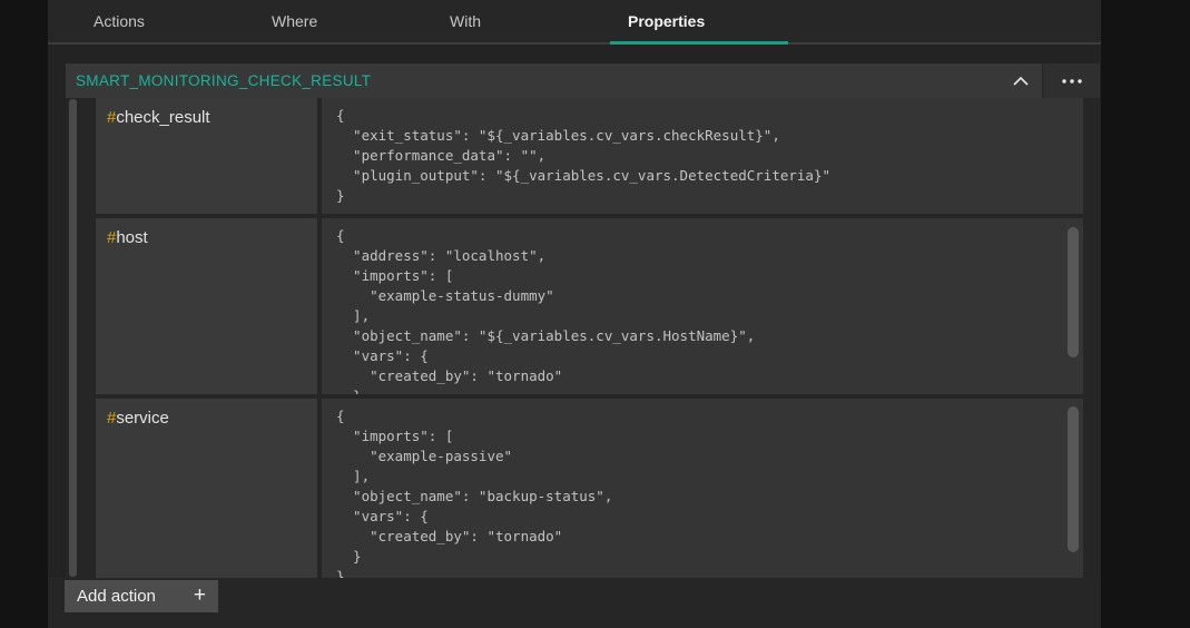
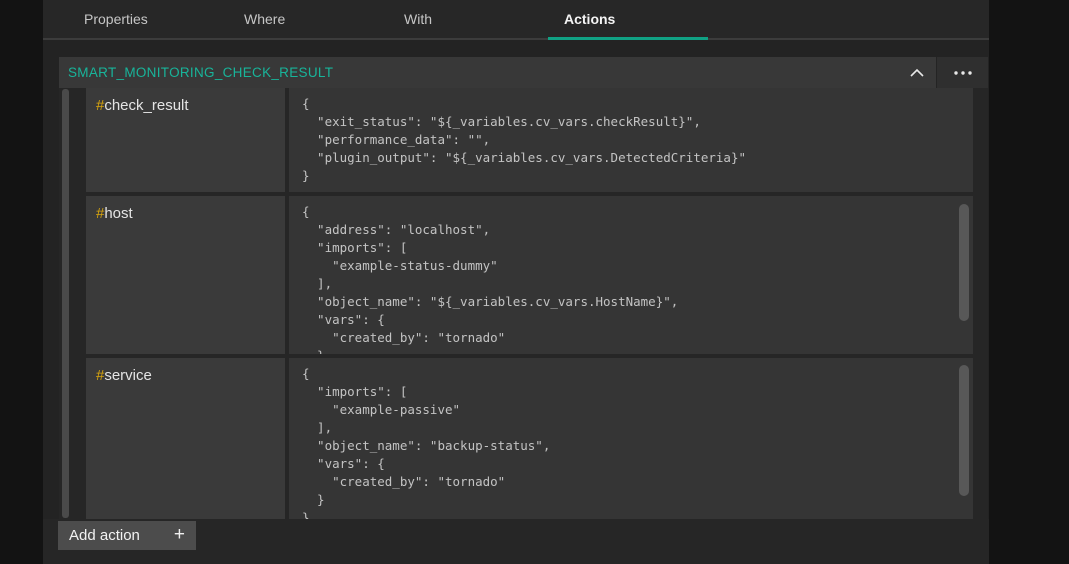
- Actions
+ Properties
  Where
  With
- Properties
+ Actions
  SMART_MONITORING_CHECK_RESULT
  #check_result
  {
  "exit_status": "${_variables.cv_vars.checkResult}",
  "performance_data": "",
  "plugin_output": "${_variables.cv_vars.DetectedCriteria}"
  }
  #host
  {
  "address": "localhost",
  "imports": [
  "example-status-dummy"
  ],
  "object_name": "${_variables.cv_vars.HostName}",
  "vars": {
  "created_by": "tornado"
  #service
  {
  "imports": [
  "example-passive"
  ],
  "object_name": "backup-status",
  "vars": {
  "created_by": "tornado"
  }
  }
  Add action
  +
